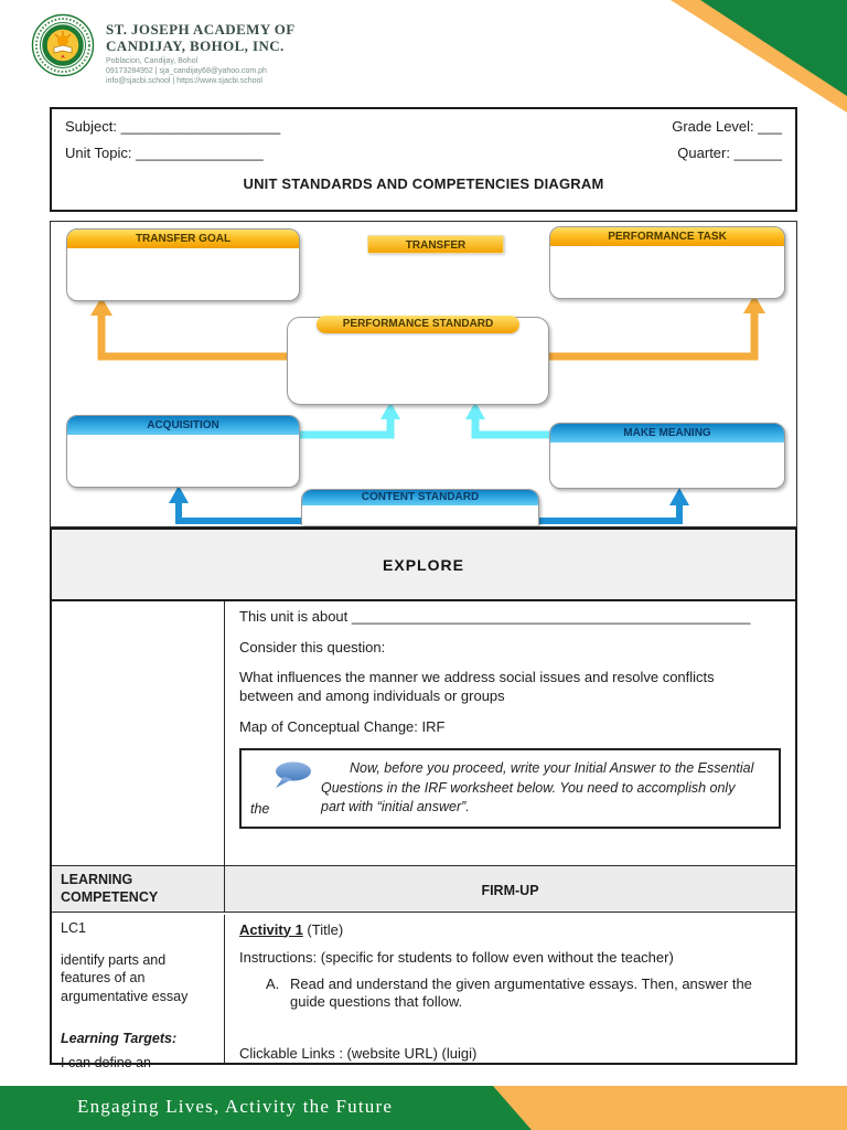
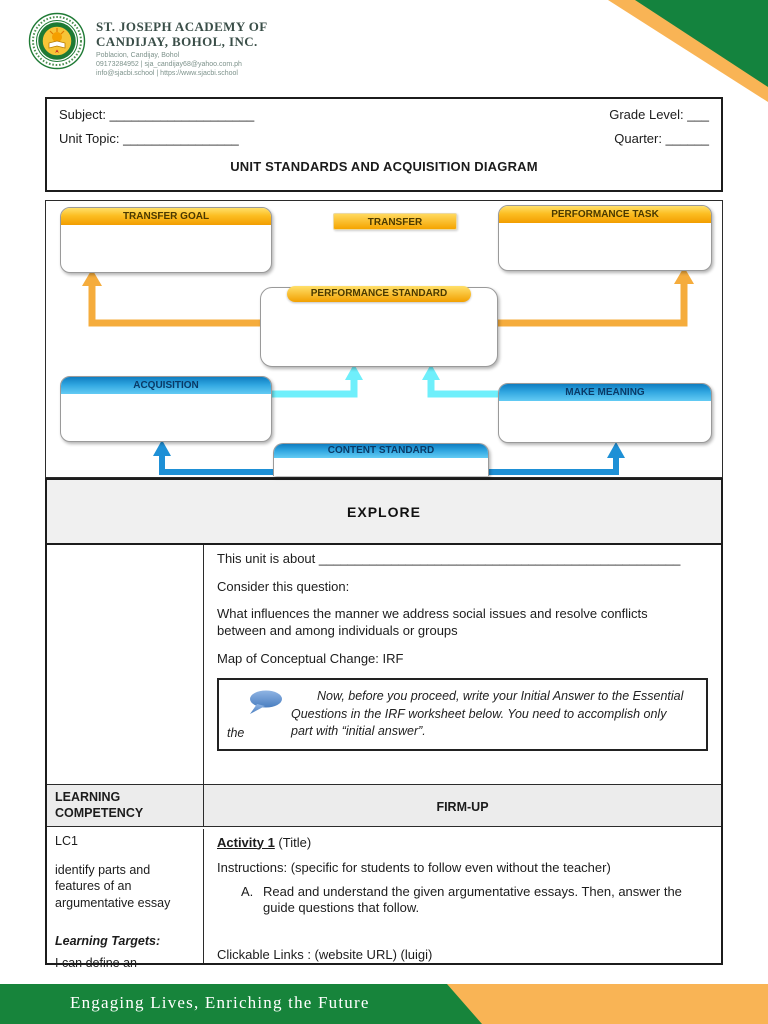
  ST. JOSEPH ACADEMY OF
  CANDIJAY, BOHOL, INC.
  Subject: ____________________
  Grade Level: ___
  Unit Topic: ________________
  Quarter: ______
- UNIT STANDARDS AND COMPETENCIES DIAGRAM
+ UNIT STANDARDS AND ACQUISITION DIAGRAM
  TRANSFER GOAL
  TRANSFER
  PERFORMANCE TASK
  PERFORMANCE STANDARD
  ACQUISITION
  MAKE MEANING
  CONTENT STANDARD
  EXPLORE
  This unit is about __________________________________________________
  Consider this question:
  What influences the manner we address social issues and resolve conflicts between and among individuals or groups
  Map of Conceptual Change: IRF
  Now, before you proceed, write your Initial Answer to the Essential
  Questions in the IRF worksheet below. You need to accomplish only
  part with “initial answer”.
  the
  LEARNING COMPETENCY
  FIRM-UP
  LC1
  identify parts and features of an argumentative essay
  Learning Targets:
  I can define an
  Activity 1 (Title)
  Instructions: (specific for students to follow even without the teacher)
  A.
  Read and understand the given argumentative essays. Then, answer the guide questions that follow.
  Clickable Links : (website URL) (luigi)
- Engaging Lives, Activity the Future
+ Engaging Lives, Enriching the Future
